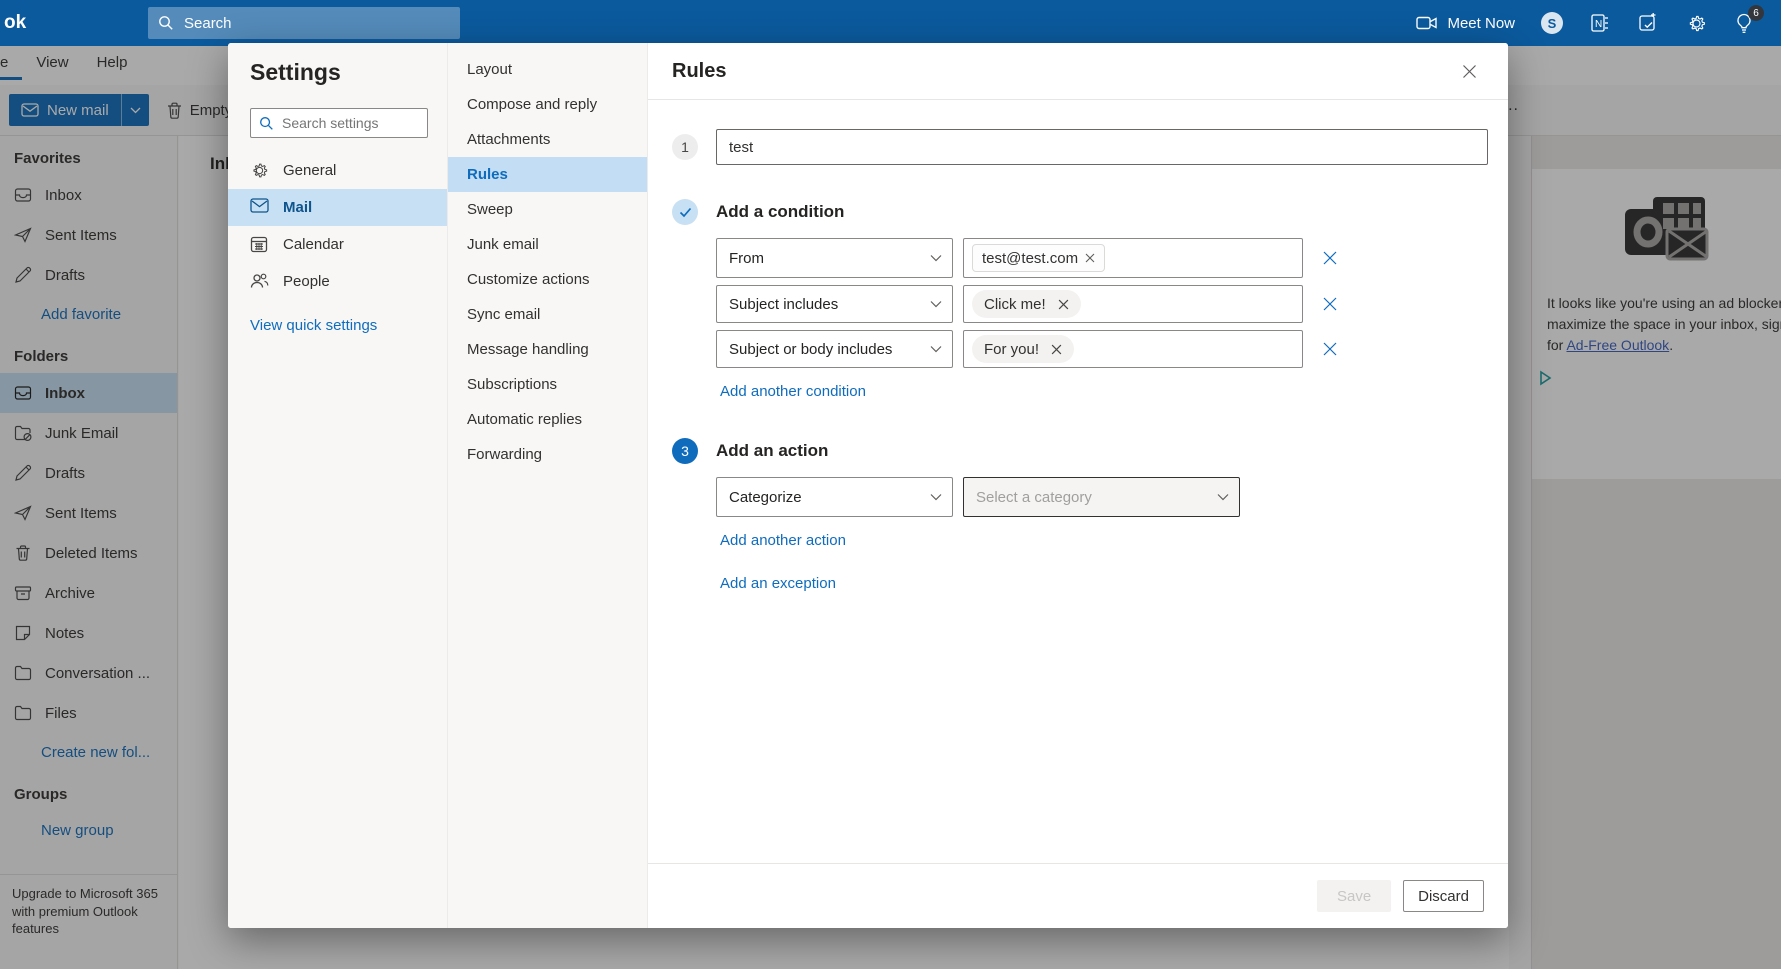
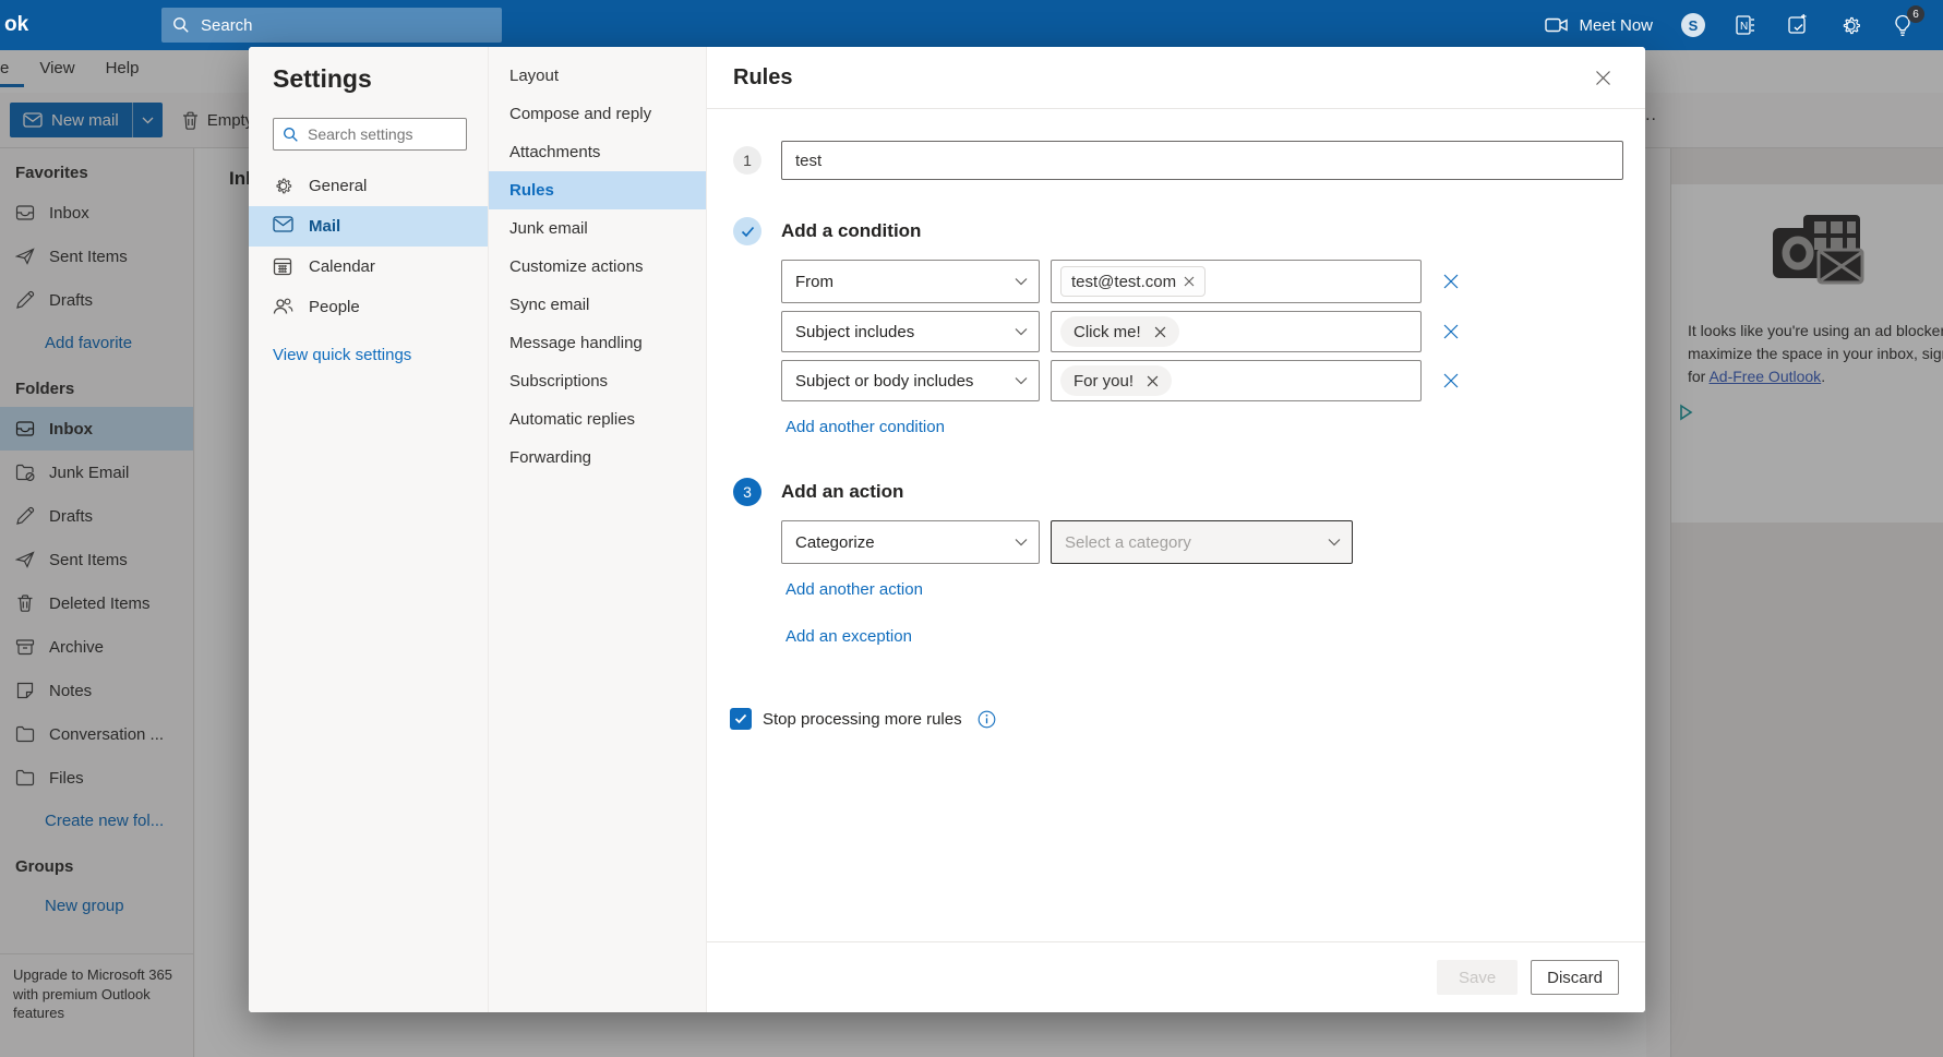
  ok
  Search
  Meet Now
  S
  N
  6
  e
  View
  Help
  New mail
  Empt
  Favorites
  Inbox
  Sent Items
  Drafts
  Add favorite
  Folders
  Inbox
  Junk Email
  Drafts
  Sent Items
  Deleted Items
  Archive
  Notes
  Conversation ...
  Files
  Create new fol...
  Groups
  New group
  Upgrade to Microsoft 365 with premium Outlook features
  It looks like you're using an ad blocker
  maximize the space in your inbox, sig
  for Ad-Free Outlook.
  Settings
  Search settings
  General
  Mail
  Calendar
  People
  View quick settings
  Layout
  Compose and reply
  Attachments
  Rules
- Sweep
  Junk email
  Customize actions
  Sync email
  Message handling
  Subscriptions
  Automatic replies
  Forwarding
  Rules
  1
  test
  Add a condition
  From
  test@test.com
  Subject includes
  Click me!
  Subject or body includes
  For you!
  Add another condition
  3
  Add an action
  Categorize
  Select a category
  Add another action
  Add an exception
+ Stop processing more rules
  Save
  Discard
